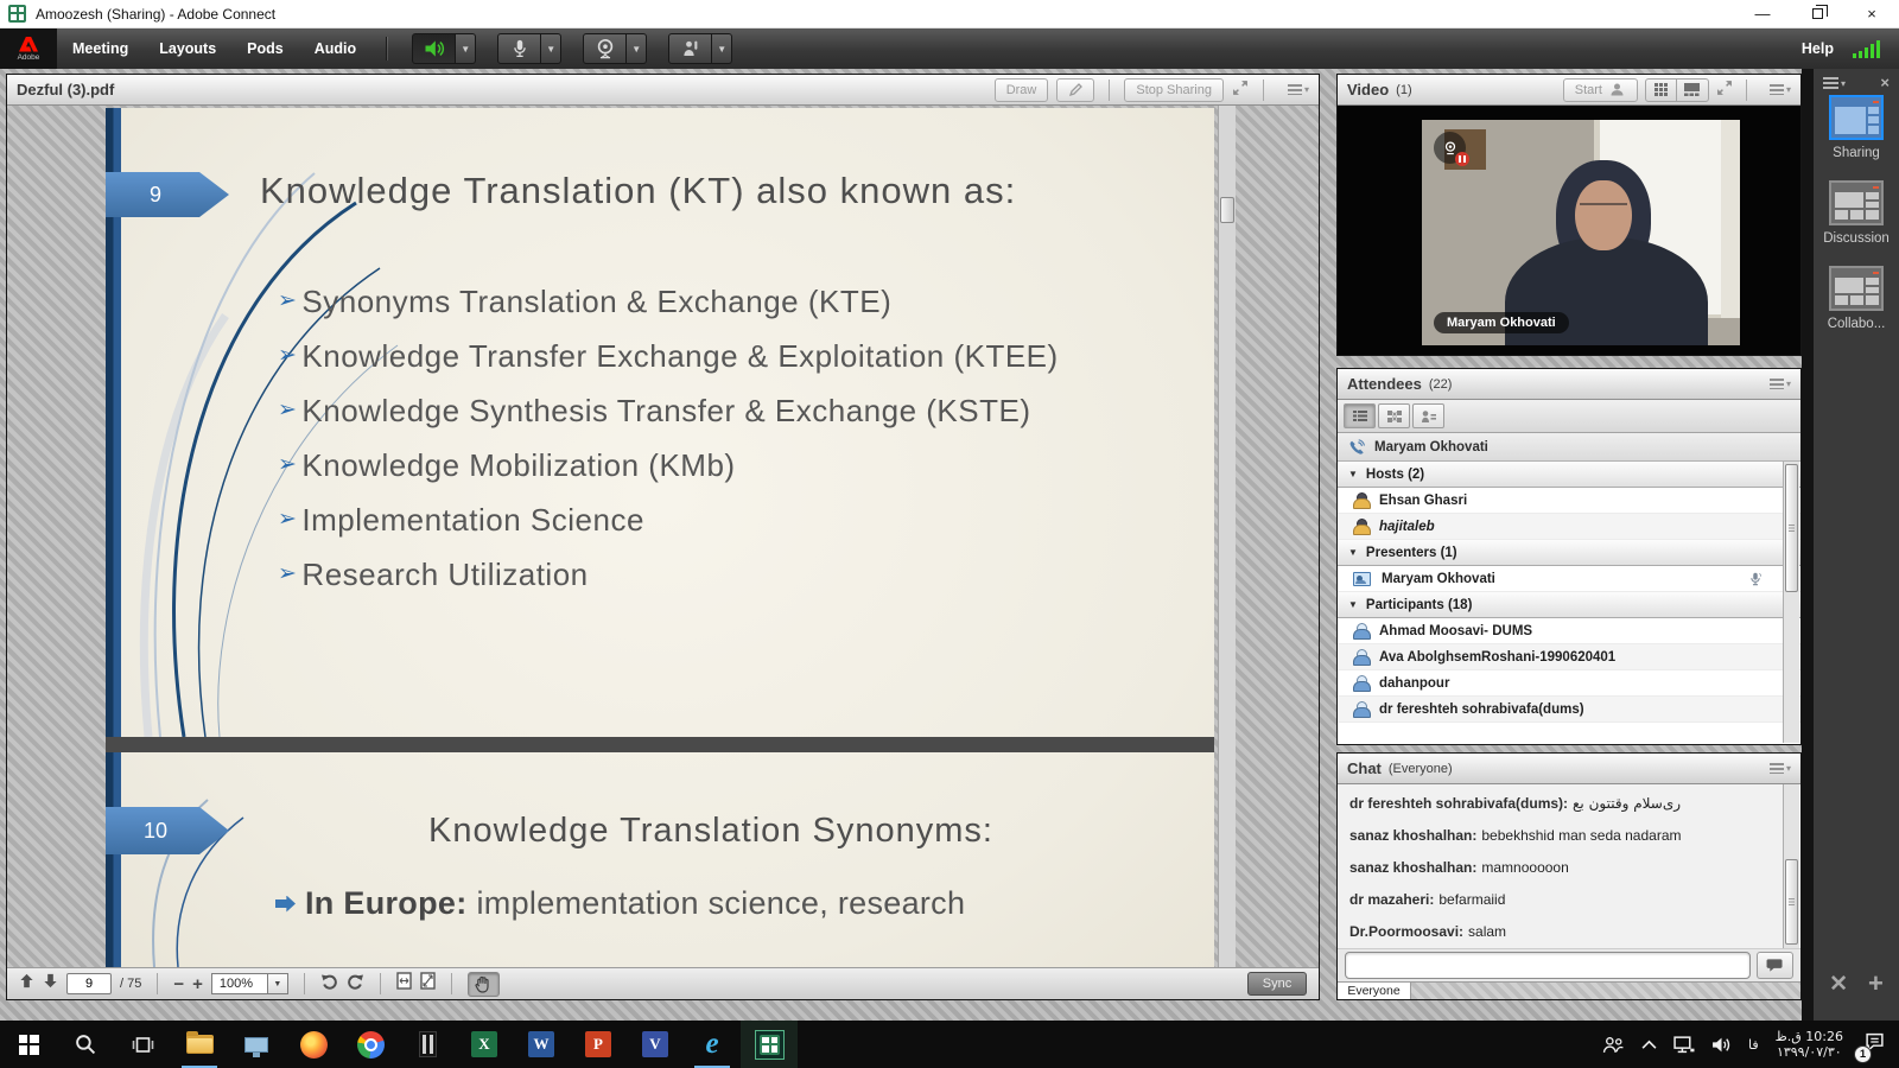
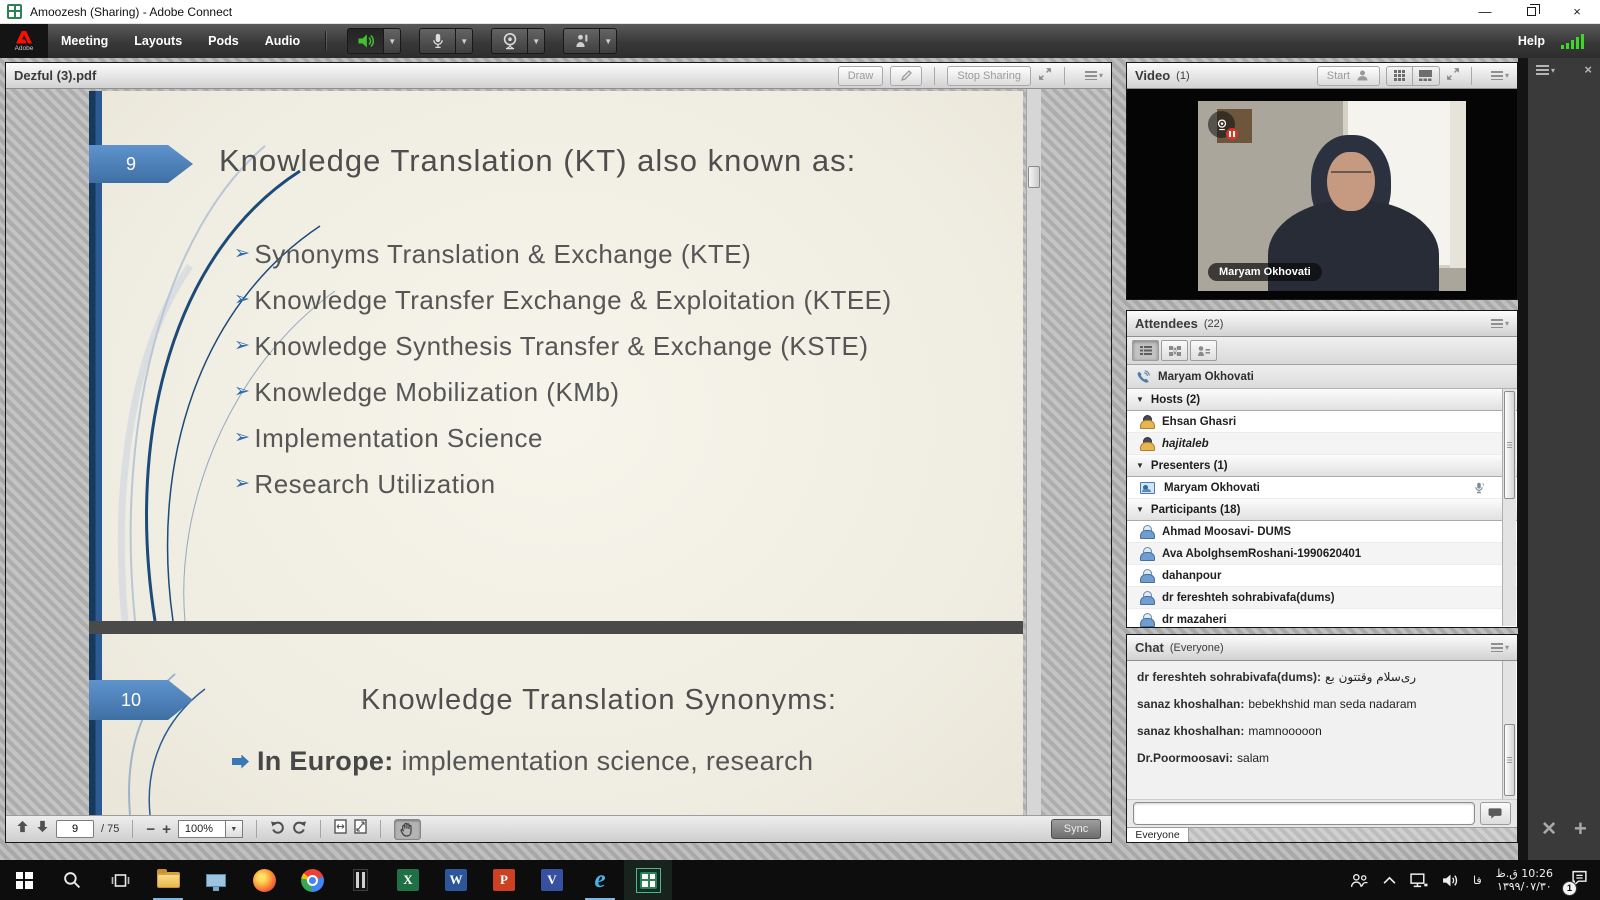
  Amoozesh (Sharing) - Adobe Connect
  —
  ×
  Meeting
  Layouts
  Pods
  Audio
  ▼
  ▼
  ▼
  ▼
  Help
  Dezful (3).pdf
  Draw
  Stop Sharing
  ▾
  9
  Knowledge Translation (KT) also known as:
  ➢
  Synonyms Translation & Exchange (KTE)
  ➢
  Knowledge Transfer Exchange & Exploitation (KTEE)
  ➢
  Knowledge Synthesis Transfer & Exchange (KSTE)
  ➢
  Knowledge Mobilization (KMb)
  ➢
  Implementation Science
  ➢
  Research Utilization
  10
  Knowledge Translation Synonyms:
  In Europe:
  implementation science, research
  9
  / 75
  −
  +
  100%
  Sync
  Video
  (1)
  Start
  ▾
  Maryam Okhovati
  Attendees
  (22)
  ▾
  Maryam Okhovati
  ▼
  Hosts (2)
  Ehsan Ghasri
  hajitaleb
  ▼
  Presenters (1)
  Maryam Okhovati
  ▼
  Participants (18)
  Ahmad Moosavi- DUMS
  Ava AbolghsemRoshani-1990620401
  dahanpour
  dr fereshteh sohrabivafa(dums)
+ dr mazaheri
  Chat
  (Everyone)
  ▾
  dr fereshteh sohrabivafa(dums): ری‌سلام وقتتون بع
  sanaz khoshalhan: bebekhshid man seda nadaram
  sanaz khoshalhan: mamnooooon
- dr mazaheri: befarmaiid
  Dr.Poormoosavi: salam
  Everyone
  ▾
  ×
- Sharing
- Discussion
- Collabo...
  ✕
  +
  X
  W
  P
  V
  e
  فا
  10:26 ق.ظ
  ۱۳۹۹/۰۷/۳۰
  1
